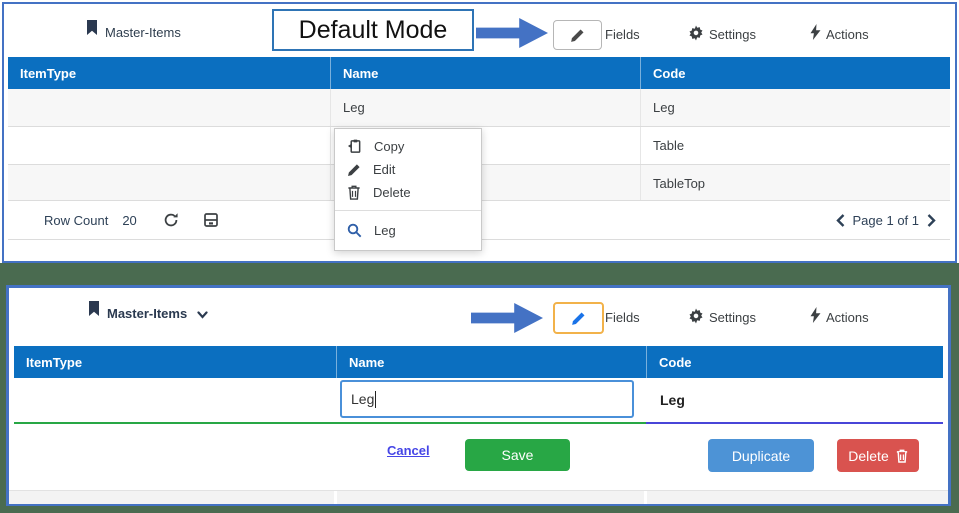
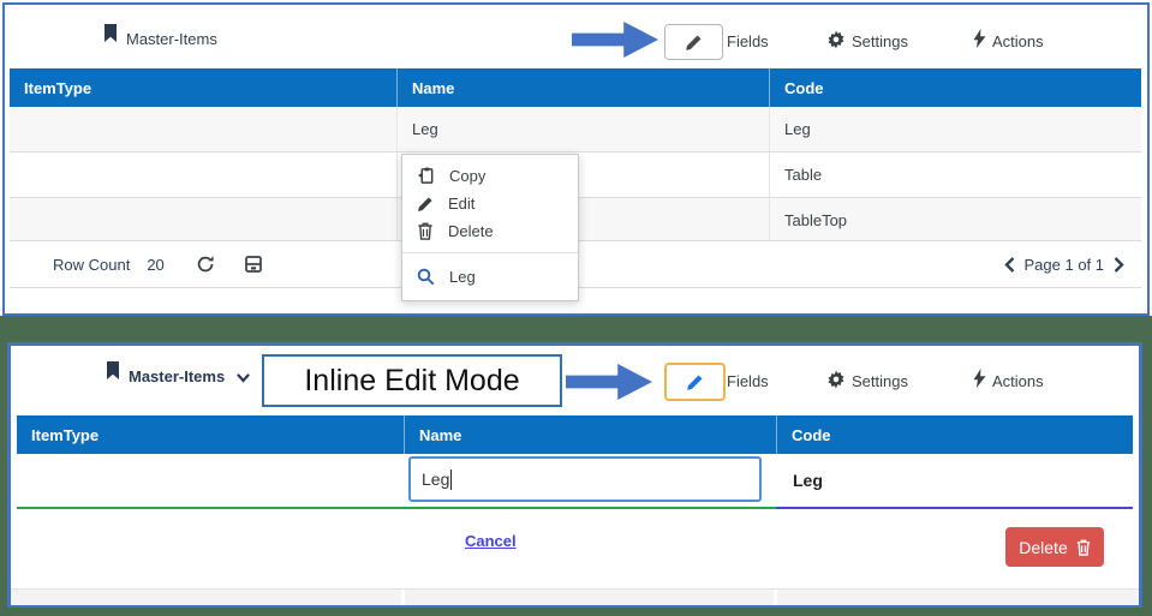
  Master-Items
- Default Mode
  Fields
  Settings
  Actions
  ItemType
  Name
  Code
  Leg
  Leg
  Table
  TableTop
  Row Count
  20
  Page 1 of 1
  Copy
  Edit
  Delete
  Leg
  Master-Items
+ Inline Edit Mode
  Fields
  Settings
  Actions
  ItemType
  Name
  Code
  Leg
  Leg
  Cancel
- Save
- Duplicate
  Delete
